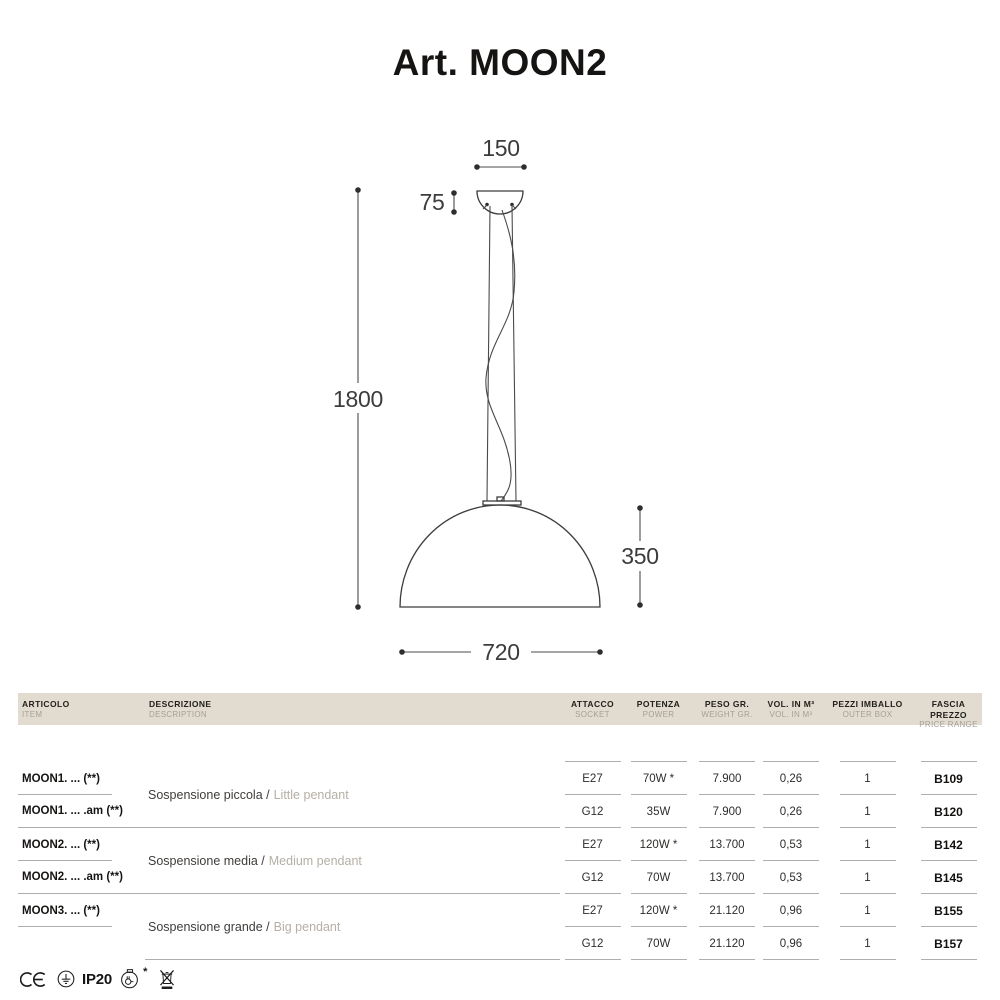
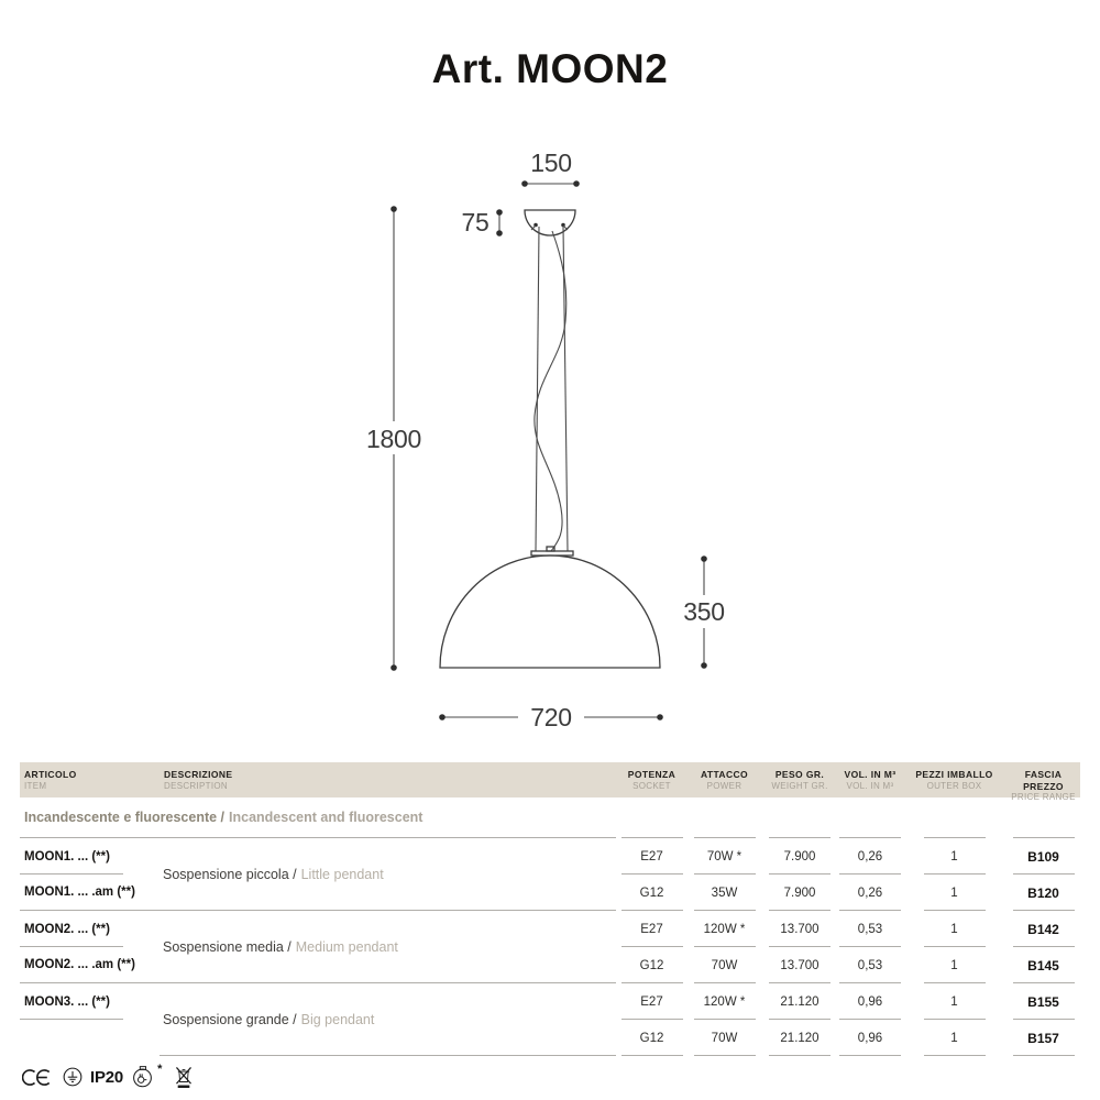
  Art. MOON2
  150
  75
  1800
  350
  720
  ARTICOLO
  ITEM
  DESCRIZIONE
  DESCRIPTION
- ATTACCO
+ POTENZA
  SOCKET
- POTENZA
+ ATTACCO
  POWER
  PESO GR.
  WEIGHT GR.
  VOL. IN M³
  VOL. IN M³
  PEZZI IMBALLO
  OUTER BOX
  FASCIA PREZZO
+ Incandescente e fluorescente /
+ Incandescent and fluorescent
  MOON1. ... (**)
  MOON1. ... .am (**)
  Sospensione piccola /
  Little pendant
  E27
  70W *
  7.900
  0,26
  1
  B109
  G12
  35W
  7.900
  0,26
  1
  B120
  MOON2. ... (**)
  MOON2. ... .am (**)
  Sospensione media /
  Medium pendant
  E27
  120W *
  13.700
  0,53
  1
  B142
  G12
  70W
  13.700
  0,53
  1
  B145
  MOON3. ... (**)
  Sospensione grande /
  Big pendant
  E27
  120W *
  21.120
  0,96
  1
  B155
  G12
  70W
  21.120
  0,96
  1
  B157
  IP20
  *
